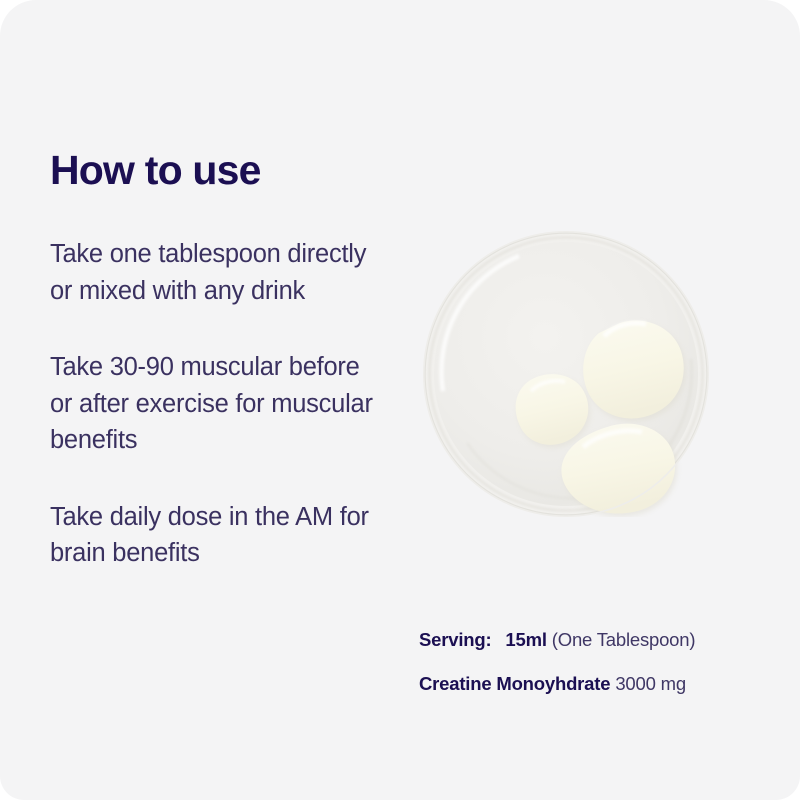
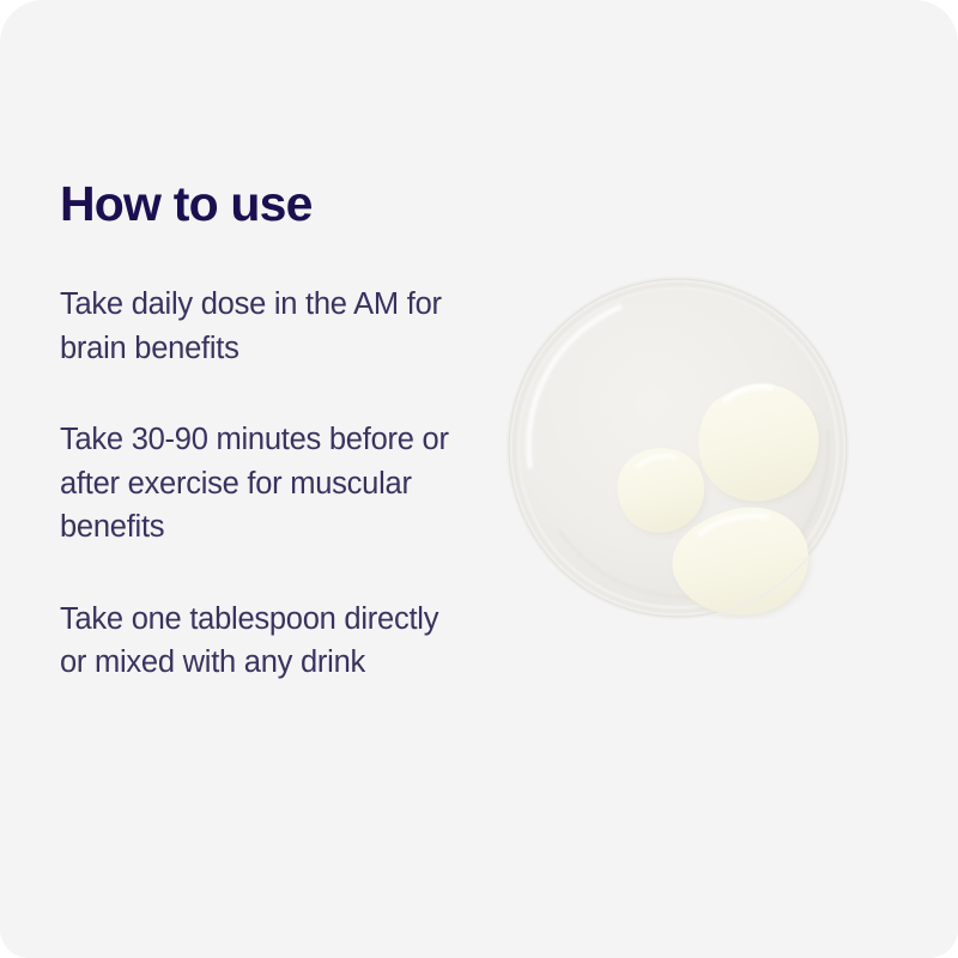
  How to use
- Take one tablespoon directly or mixed with any drink
+ Take daily dose in the AM for brain benefits
- Take 30-90 muscular before or after exercise for muscular benefits
+ Take 30-90 minutes before or after exercise for muscular benefits
- Take daily dose in the AM for brain benefits
+ Take one tablespoon directly or mixed with any drink
- Serving: 15ml (One Tablespoon)
- Creatine Monoyhdrate 3000 mg
